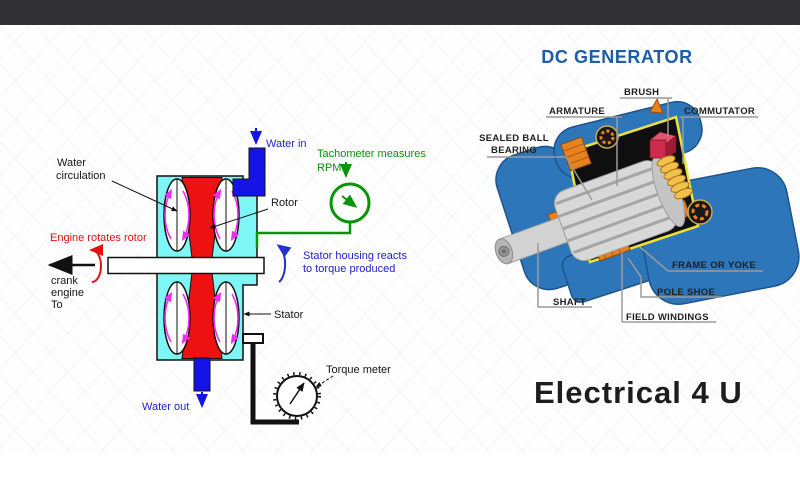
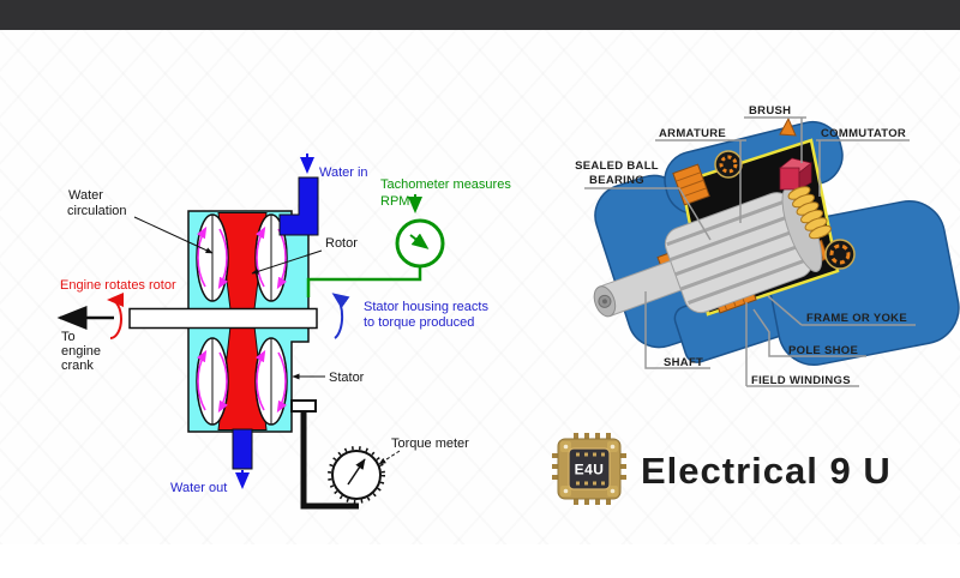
  Water
  circulation
  Engine rotates rotor
- crank
+ To
  engine
- To
+ crank
  Water in
  Water out
  Rotor
  Stator
  Tachometer measures
  RPM
  Stator housing reacts
  to torque produced
  Torque meter
- DC GENERATOR
  ARMATURE
  BRUSH
  COMMUTATOR
  SEALED BALL
  BEARING
  FRAME OR YOKE
  POLE SHOE
  FIELD WINDINGS
  SHAFT
+ E4U
- Electrical 4 U
+ Electrical 9 U
